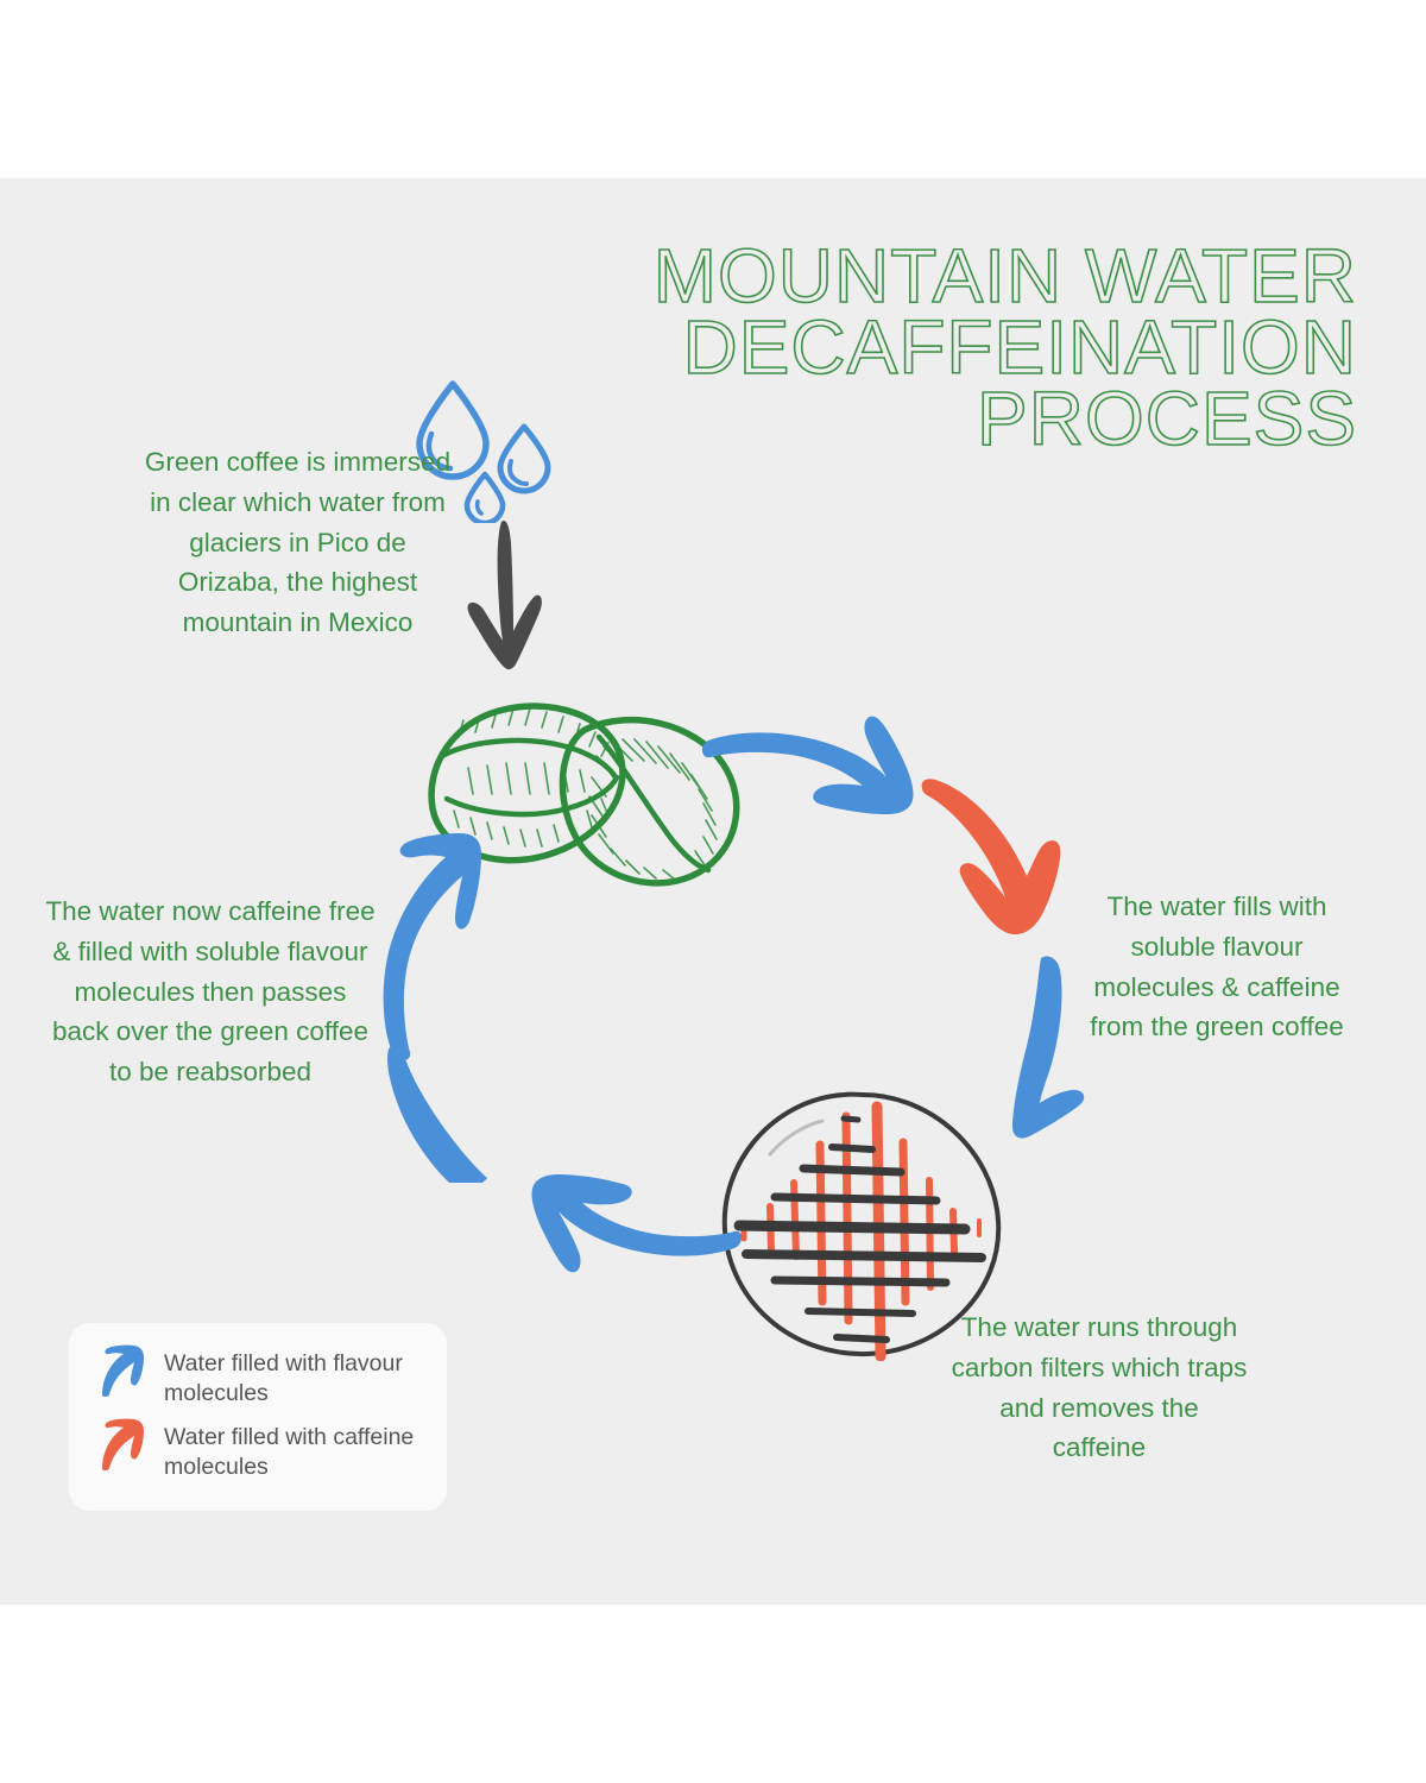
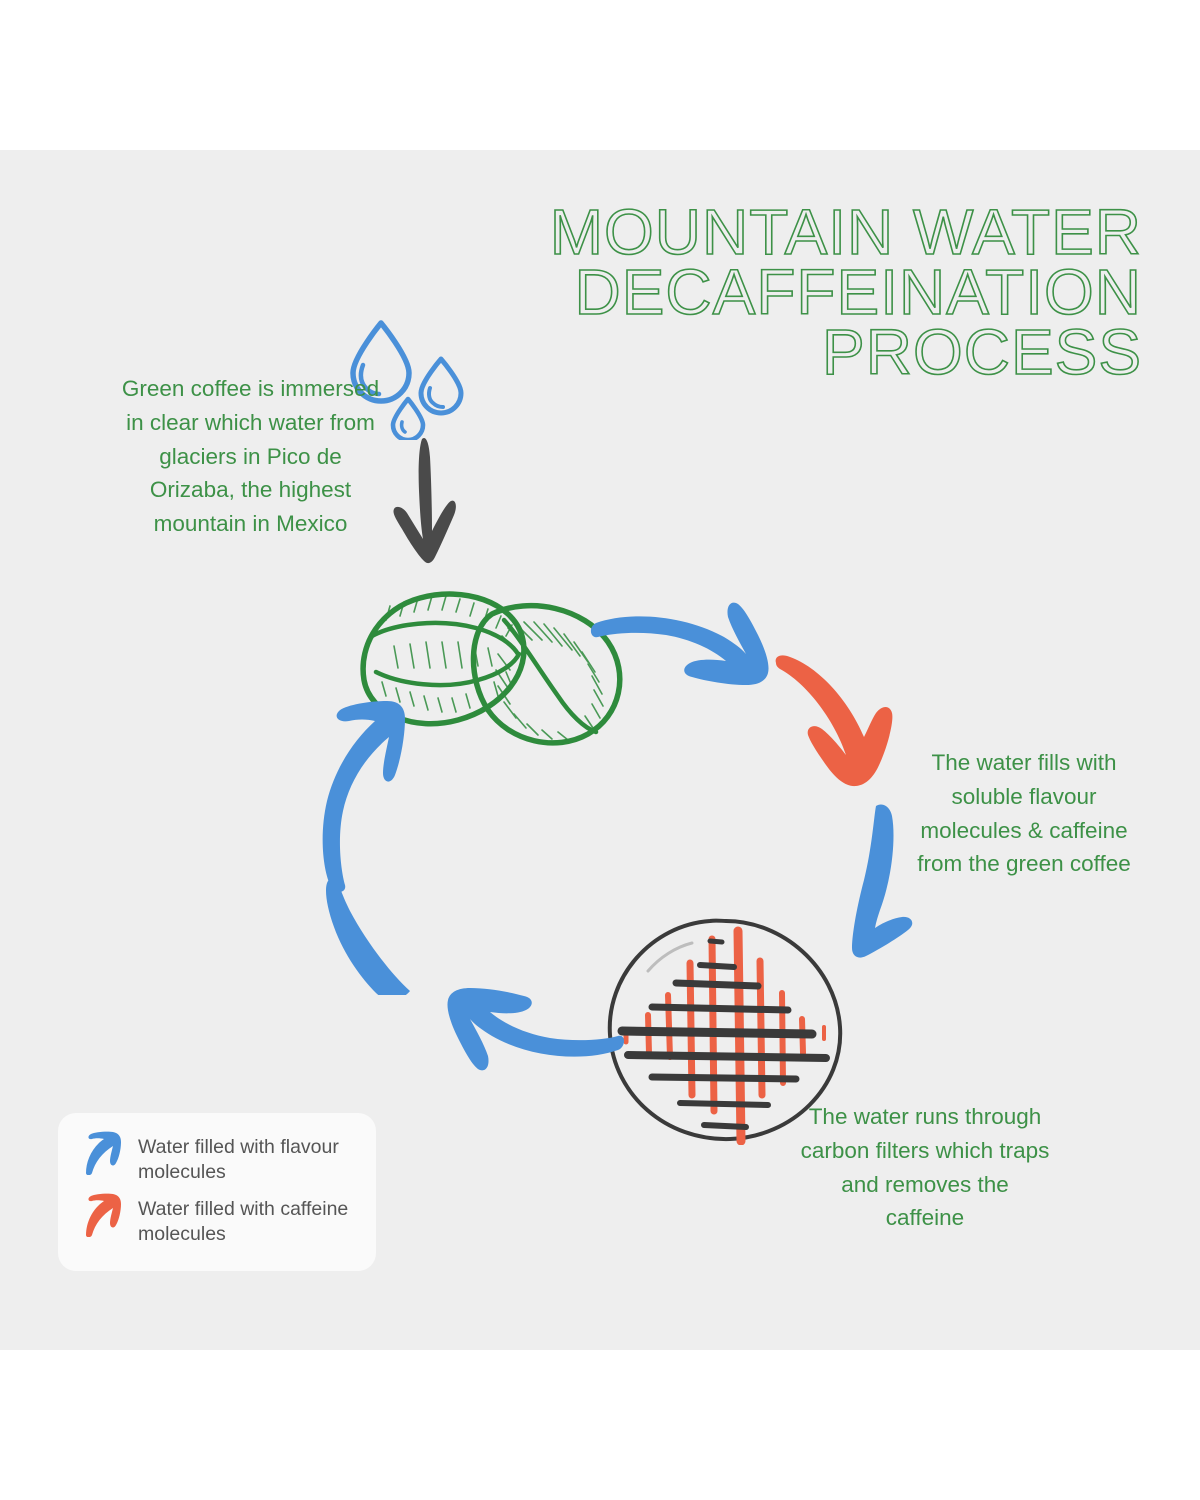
  MOUNTAIN WATER
  DECAFFEINATION
  PROCESS
  Green coffee is immersed in clear which water from glaciers in Pico de Orizaba, the highest mountain in Mexico
  The water fills with soluble flavour molecules & caffeine from the green coffee
  The water runs through carbon filters which traps and removes the caffeine
- The water now caffeine free & filled with soluble flavour molecules then passes back over the green coffee to be reabsorbed
  Water filled with flavour molecules
  Water filled with caffeine molecules
